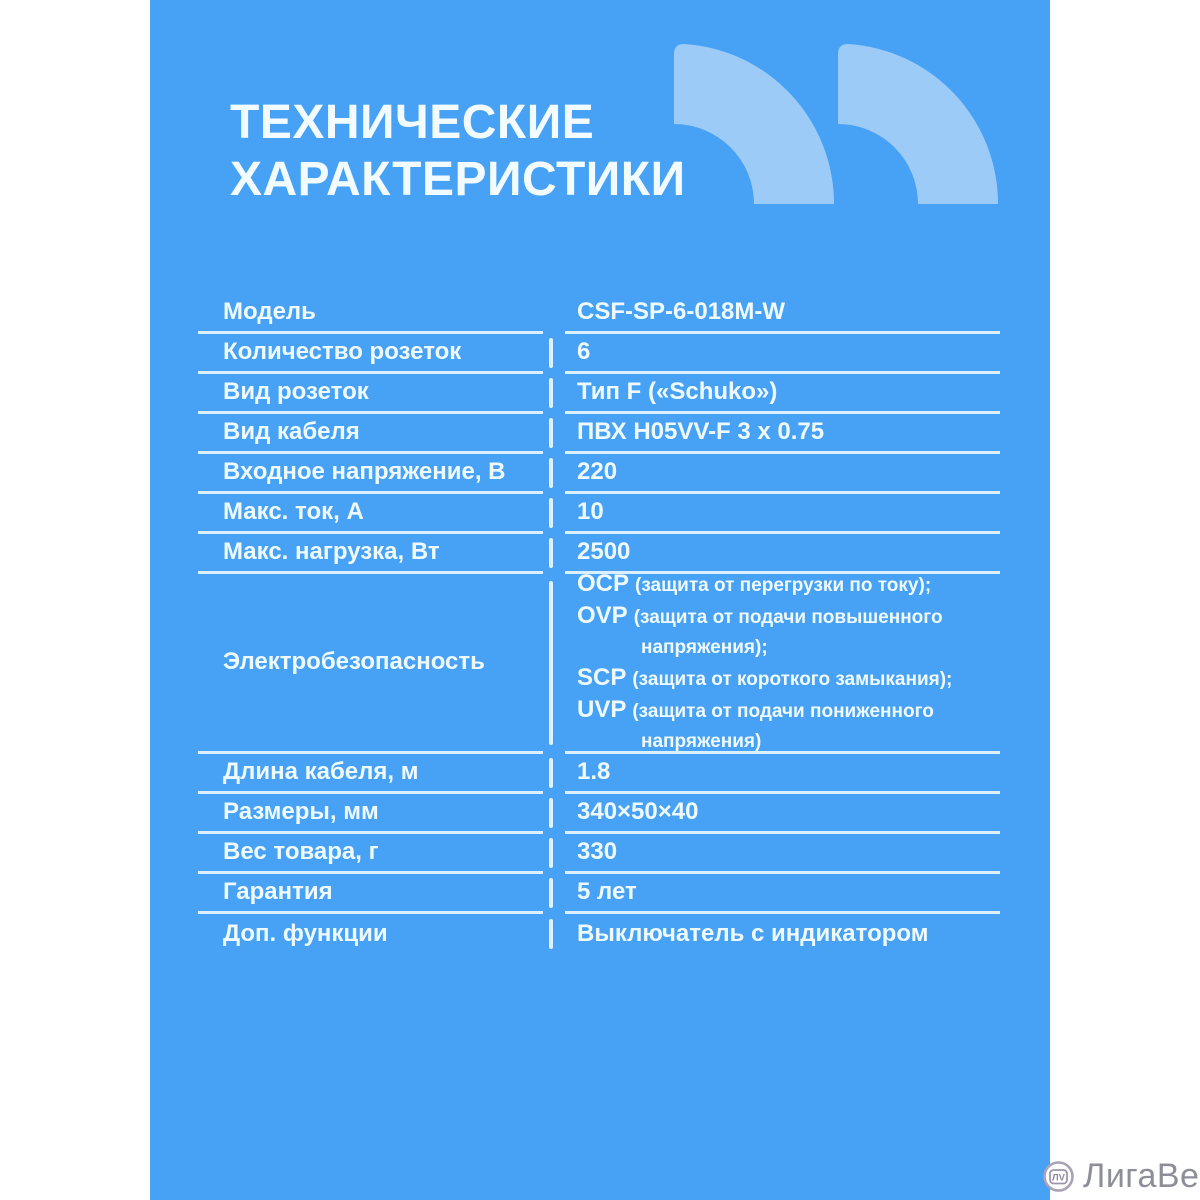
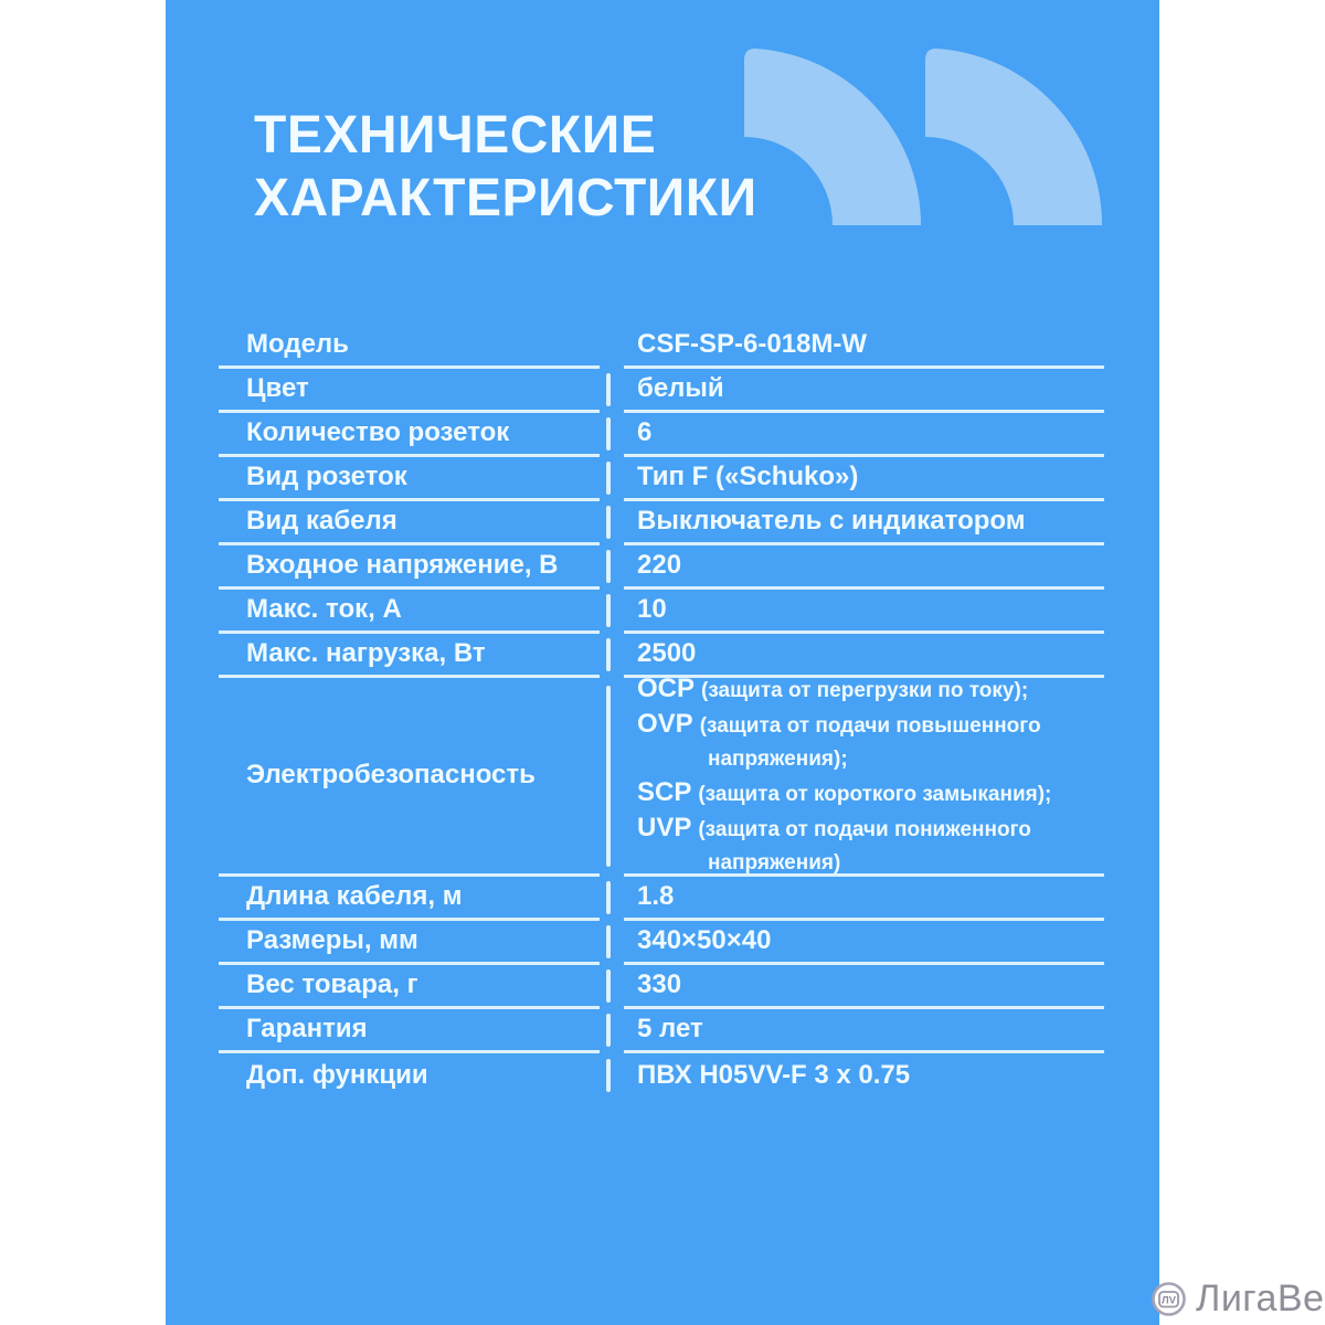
  ТЕХНИЧЕСКИЕ
  ХАРАКТЕРИСТИКИ
  Модель
  CSF-SP-6-018M-W
+ Цвет
+ белый
  Количество розеток
  6
  Вид розеток
  Тип F («Schuko»)
  Вид кабеля
- ПВХ H05VV-F 3 x 0.75
+ Выключатель с индикатором
  Входное напряжение, В
  220
  Макс. ток, А
  10
  Макс. нагрузка, Вт
  2500
  Электробезопасность
  OCP (защита от перегрузки по току);
  OVP (защита от подачи повышенного напряжения);
  SCP (защита от короткого замыкания);
  UVP (защита от подачи пониженного напряжения)
  Длина кабеля, м
  1.8
  Размеры, мм
  340×50×40
  Вес товара, г
  330
  Гарантия
  5 лет
  Доп. функции
- Выключатель с индикатором
+ ПВХ H05VV-F 3 x 0.75
  ЛV
  ЛигаВе
